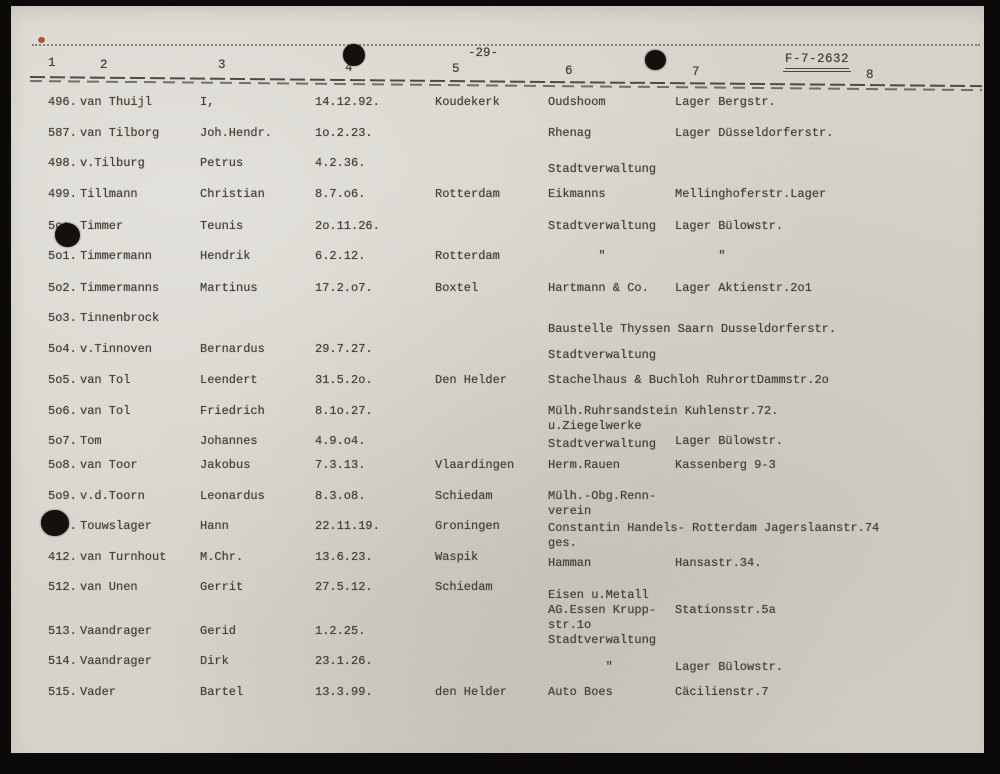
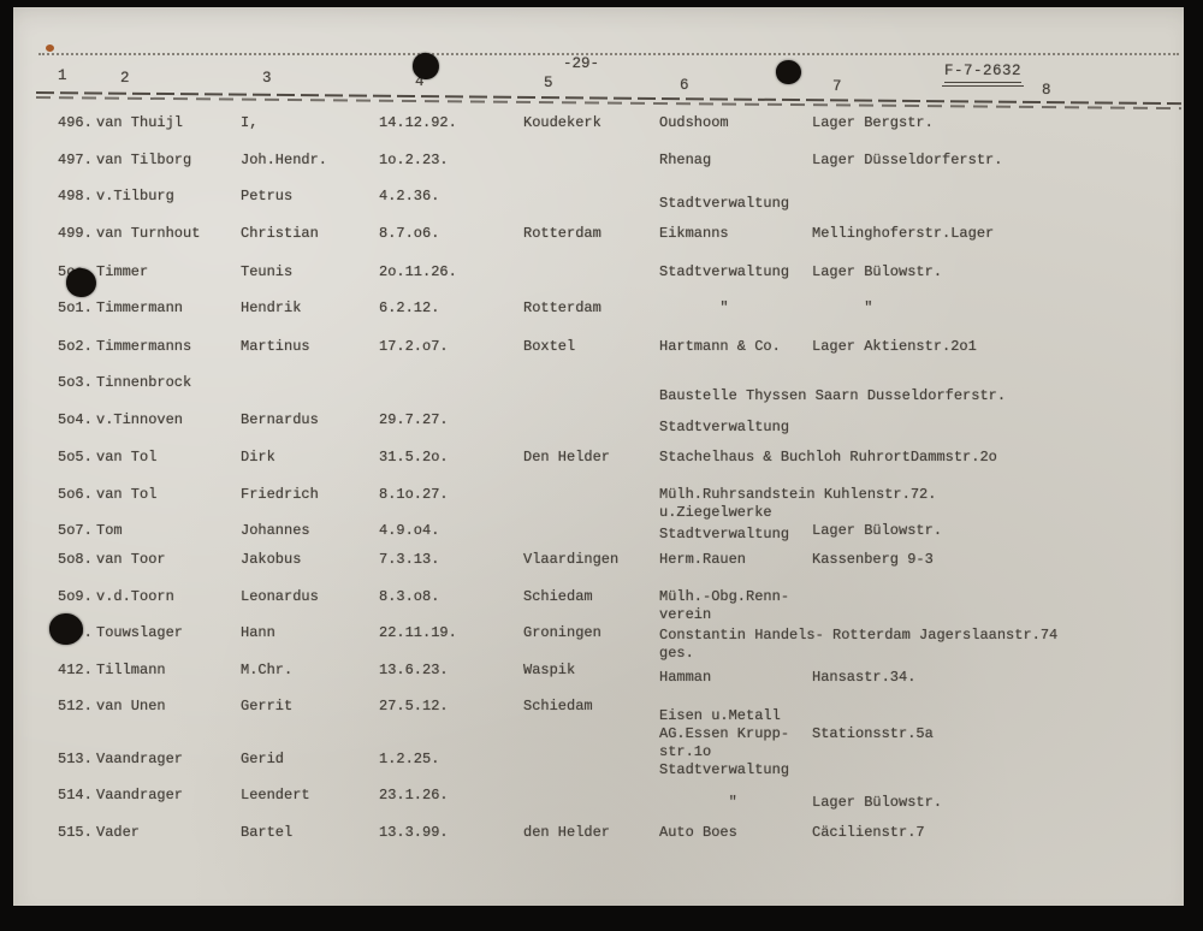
  -29-
  F-7-2632
  1
  2
  3
  4
  5
  6
  7
  8
  496.
  van Thuijl
  I,
  14.12.92.
  Koudekerk
  Oudshoom
  Lager Bergstr.
- 587.
+ 497.
  van Tilborg
  Joh.Hendr.
  1o.2.23.
  Rhenag
  Lager Düsseldorferstr.
  498.
  v.Tilburg
  Petrus
  4.2.36.
  Stadtverwaltung
  499.
- Tillmann
+ van Turnhout
  Christian
  8.7.o6.
  Rotterdam
  Eikmanns
  Mellinghoferstr.Lager
  Timmer
  Teunis
  2o.11.26.
  Stadtverwaltung
  Lager Bülowstr.
  5o1.
  Timmermann
  Hendrik
  6.2.12.
  Rotterdam
  "
  "
  5o2.
  Timmermanns
  Martinus
  17.2.o7.
  Boxtel
  Hartmann & Co.
  Lager Aktienstr.2o1
  5o3.
  Tinnenbrock
  Baustelle Thyssen Saarn Dusseldorferstr.
  5o4.
  v.Tinnoven
  Bernardus
  29.7.27.
  Stadtverwaltung
  5o5.
  van Tol
- Leendert
+ Dirk
  31.5.2o.
  Den Helder
  Stachelhaus & Buchloh RuhrortDammstr.2o
  5o6.
  van Tol
  Friedrich
  8.1o.27.
  Mülh.Ruhrsandstein Kuhlenstr.72.
  u.Ziegelwerke
  5o7.
  Tom
  Johannes
  4.9.o4.
  Stadtverwaltung
  Lager Bülowstr.
  5o8.
  van Toor
  Jakobus
  7.3.13.
  Vlaardingen
  Herm.Rauen
  Kassenberg 9-3
  5o9.
  v.d.Toorn
  Leonardus
  8.3.o8.
  Schiedam
  Mülh.-Obg.Renn-
  verein
  Touwslager
  Hann
  22.11.19.
  Groningen
  Constantin Handels- Rotterdam Jagerslaanstr.74
  ges.
  412.
- van Turnhout
+ Tillmann
  M.Chr.
  13.6.23.
  Waspik
  Hamman
  Hansastr.34.
  512.
  van Unen
  Gerrit
  27.5.12.
  Schiedam
  Eisen u.Metall
  AG.Essen Krupp-
  str.1o
  Stationsstr.5a
  513.
  Vaandrager
  Gerid
  1.2.25.
  Stadtverwaltung
  514.
  Vaandrager
- Dirk
+ Leendert
  23.1.26.
  "
  Lager Bülowstr.
  515.
  Vader
  Bartel
  13.3.99.
  den Helder
  Auto Boes
  Cäcilienstr.7
